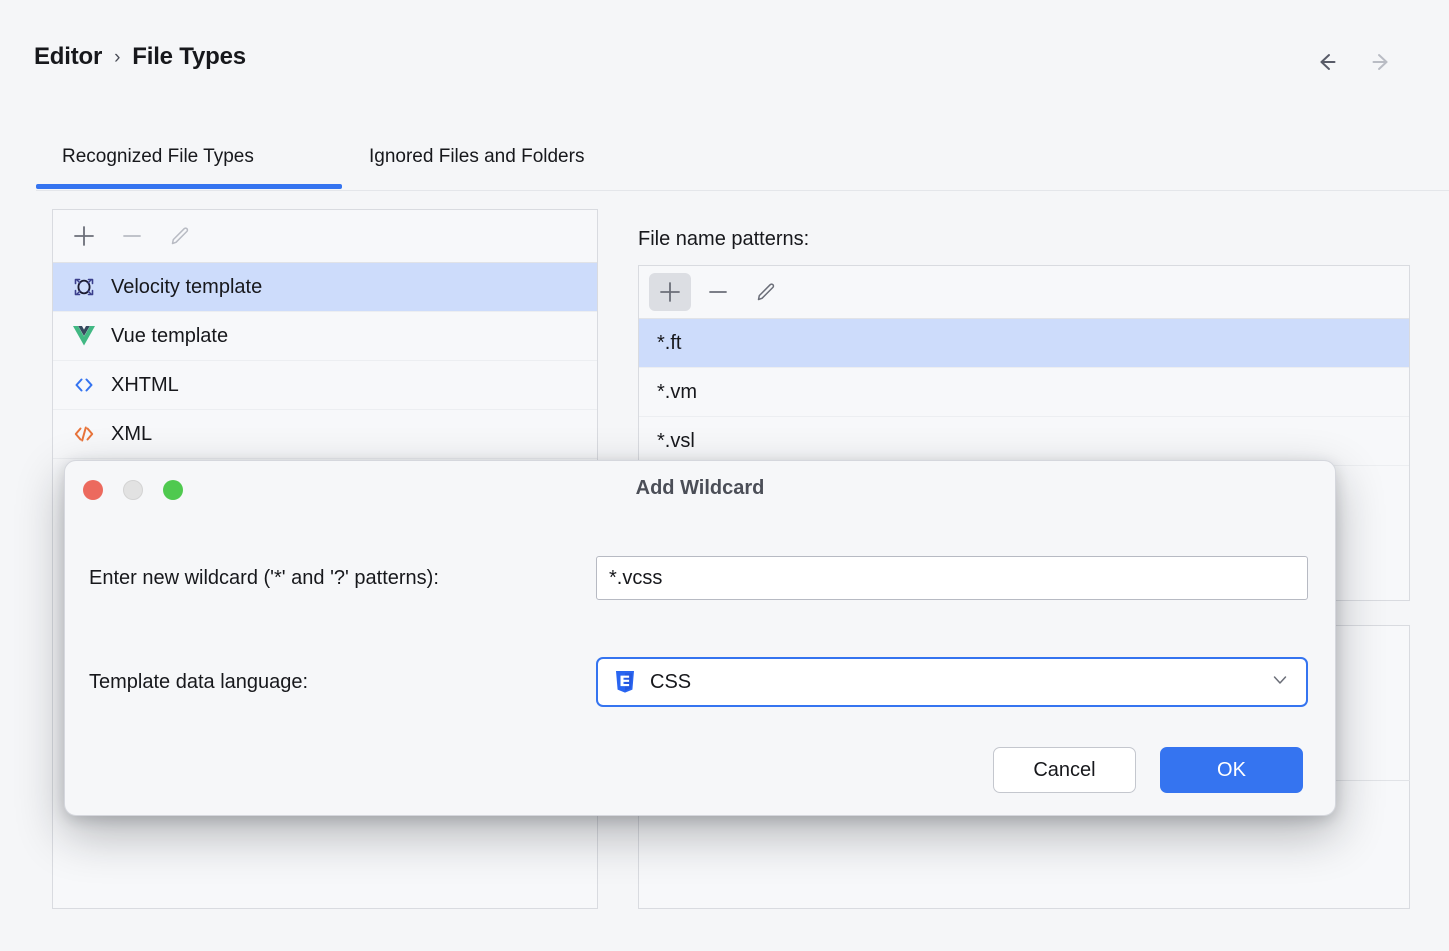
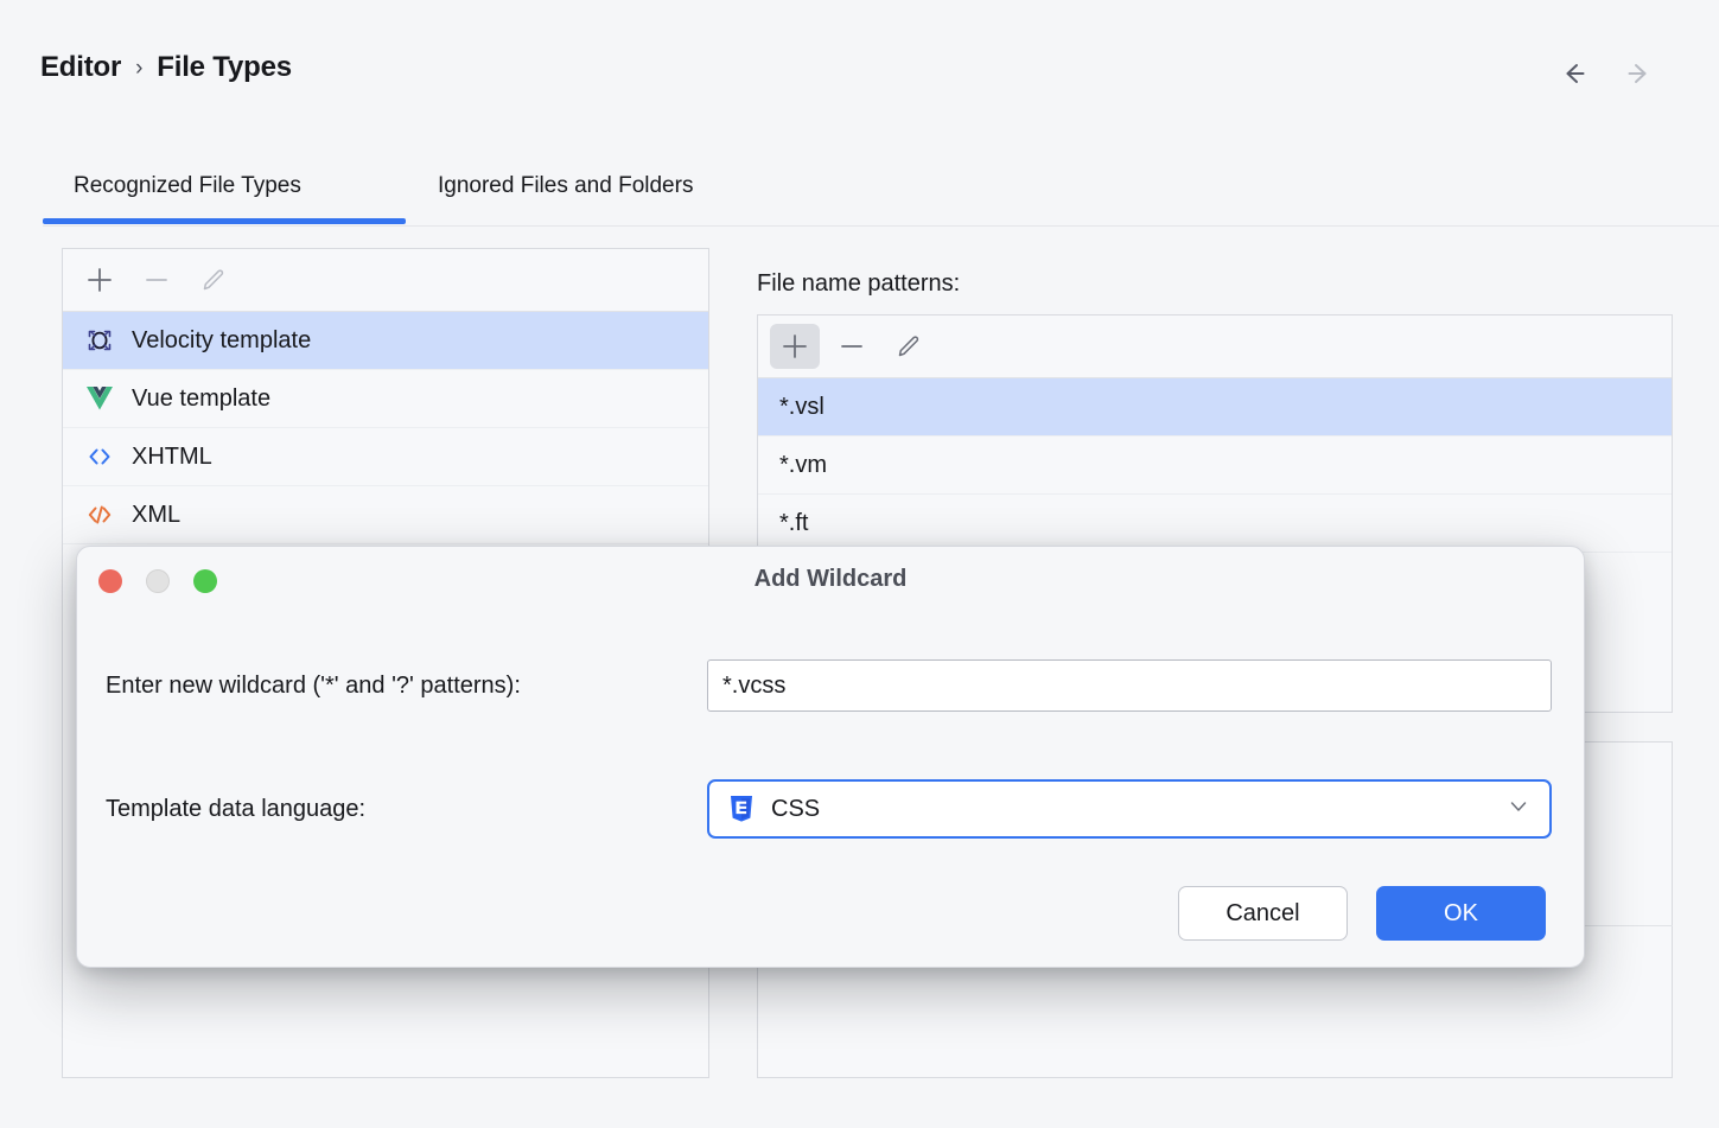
  Editor
  ›
  File Types
  Recognized File Types
  Ignored Files and Folders
  Velocity template
  Vue template
  XHTML
  XML
  File name patterns:
- *.ft
+ *.vsl
  *.vm
- *.vsl
+ *.ft
  Add Wildcard
  Enter new wildcard ('*' and '?' patterns):
  *.vcss
  Template data language:
  CSS
  Cancel
  OK
